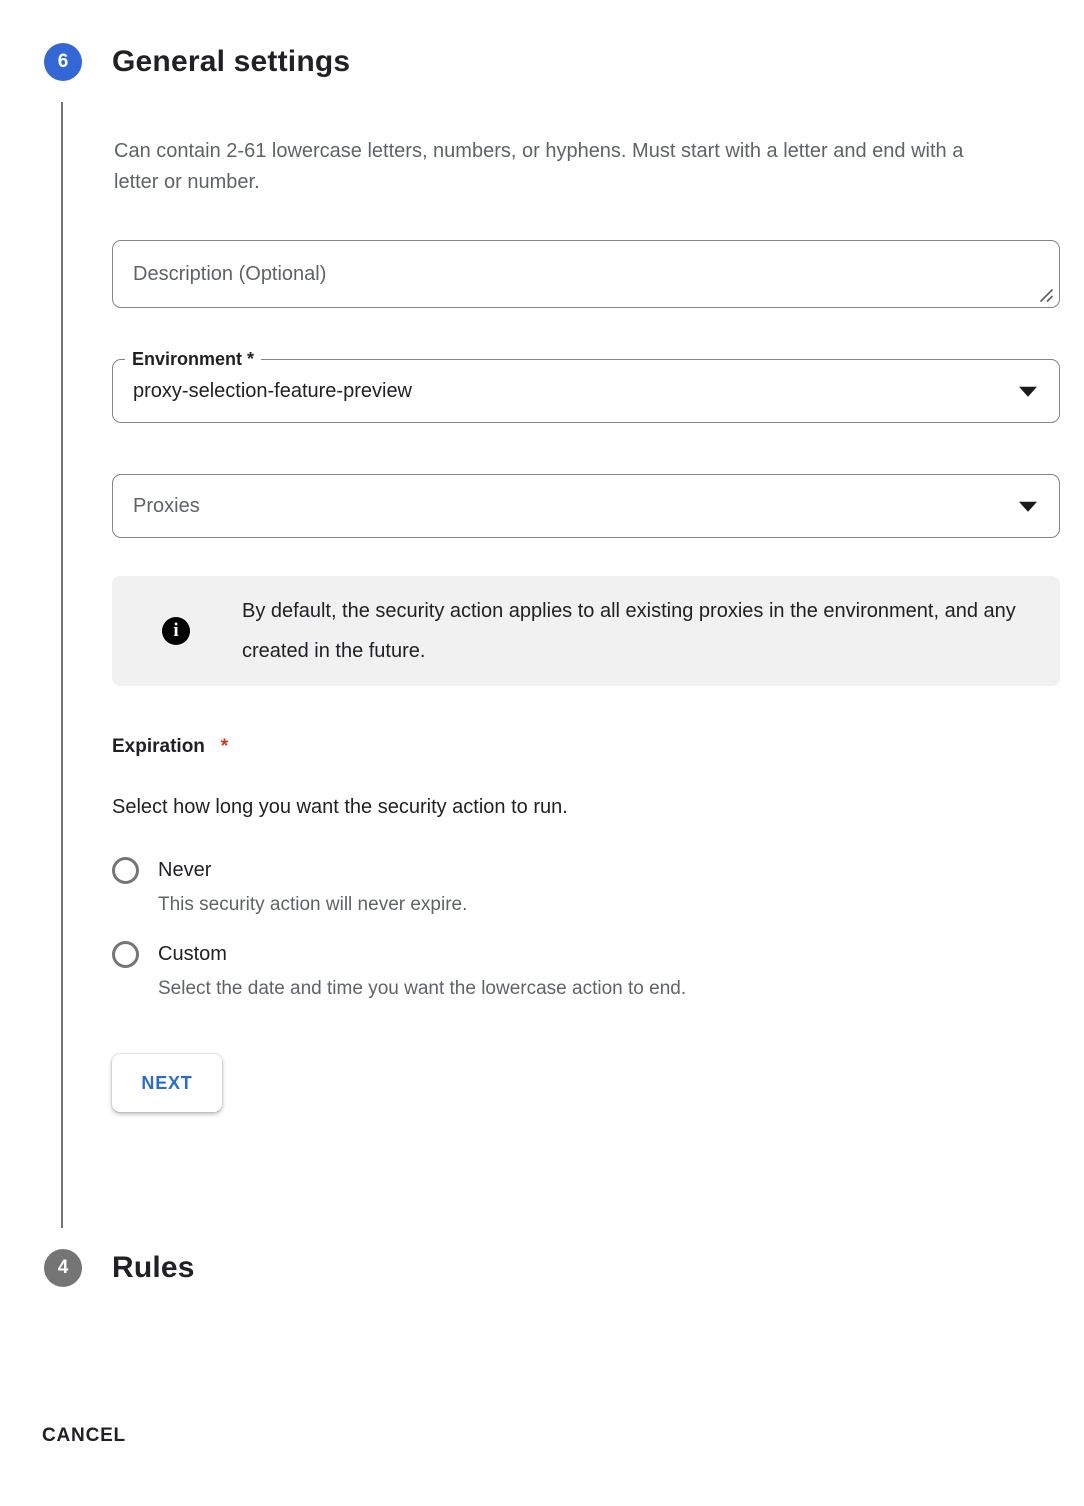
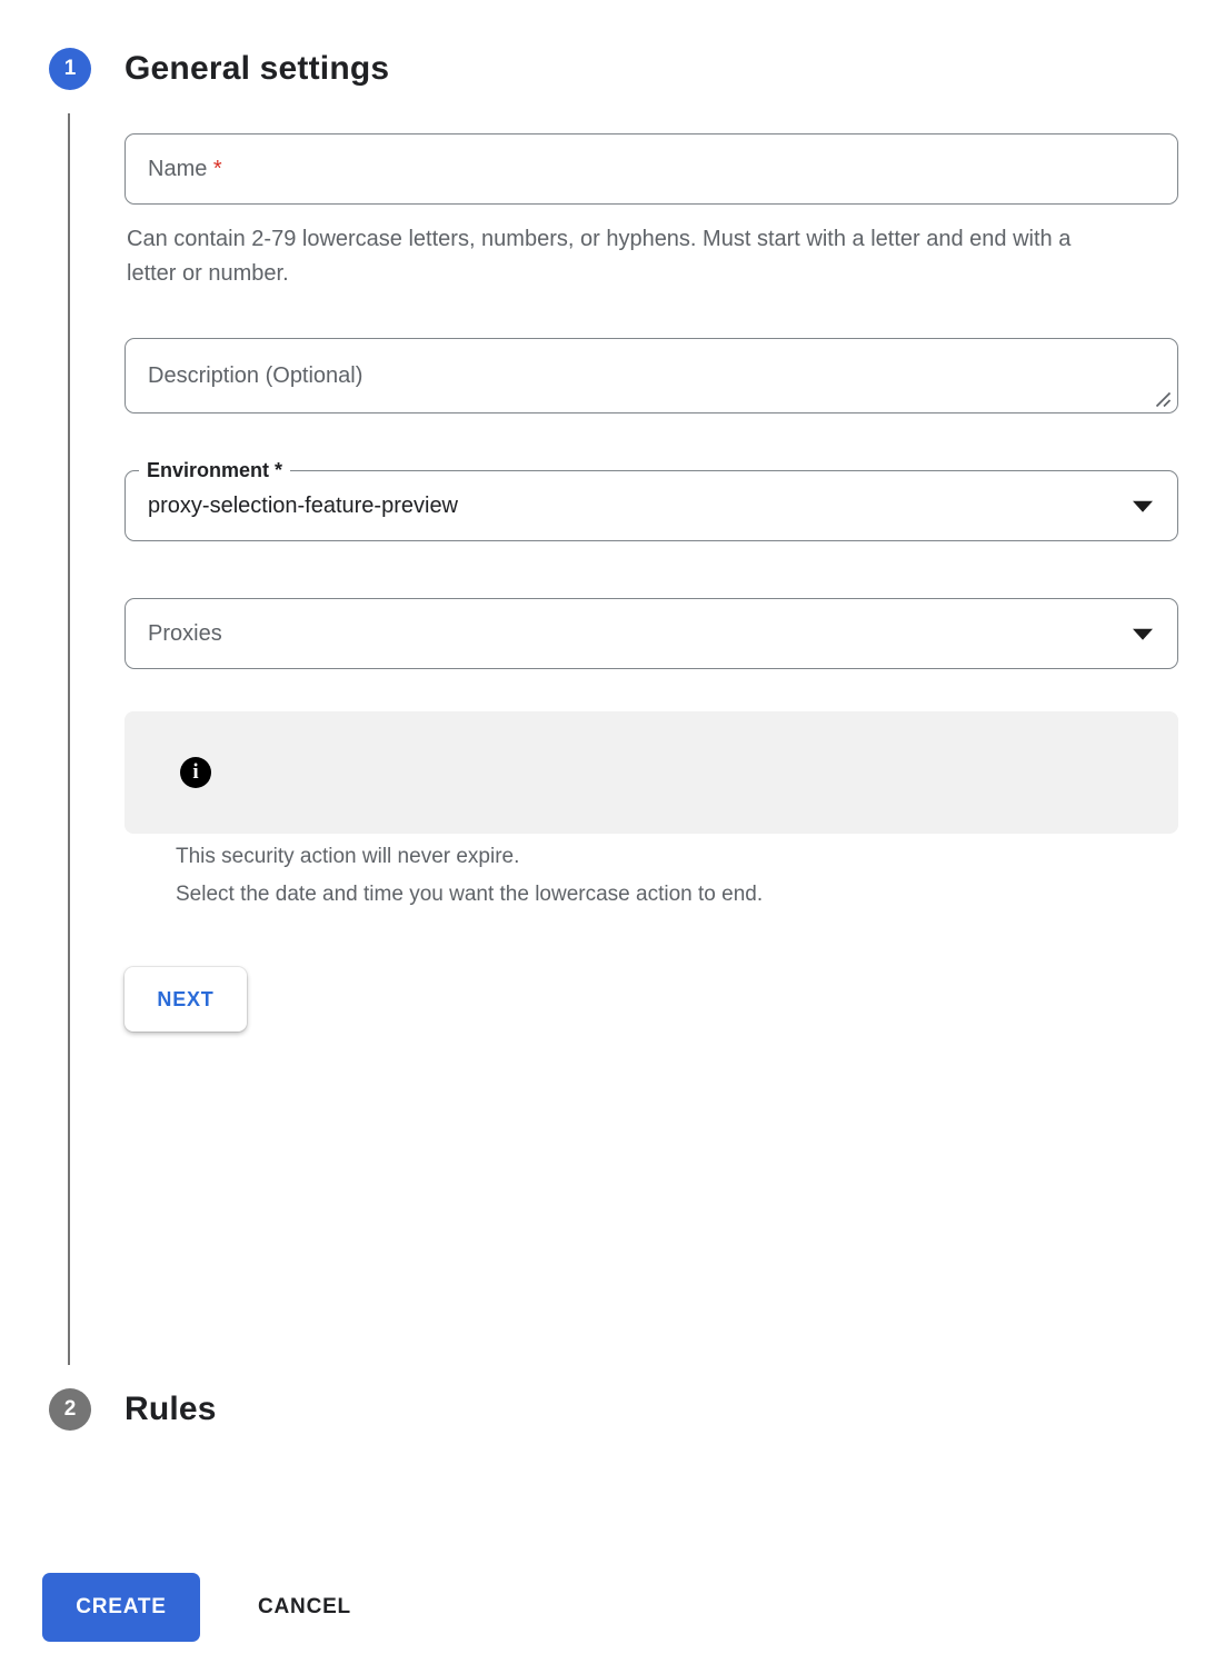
- 6
+ 1
  General settings
+ Name
+ *
- Can contain 2-61 lowercase letters, numbers, or hyphens. Must start with a letter and end with a letter or number.
+ Can contain 2-79 lowercase letters, numbers, or hyphens. Must start with a letter and end with a letter or number.
  Description (Optional)
  Environment *
  proxy-selection-feature-preview
  Proxies
  i
- By default, the security action applies to all existing proxies in the environment, and any created in the future.
- Expiration *
- Select how long you want the security action to run.
- Never
  This security action will never expire.
- Custom
  Select the date and time you want the lowercase action to end.
  NEXT
- 4
+ 2
  Rules
+ CREATE
  CANCEL
